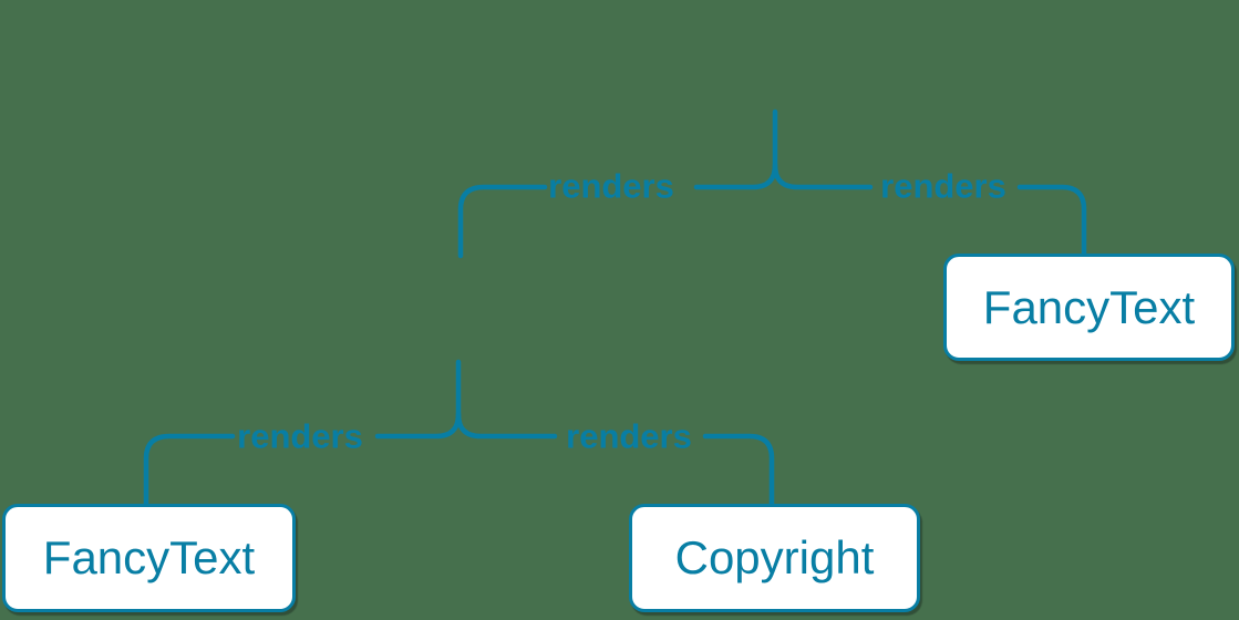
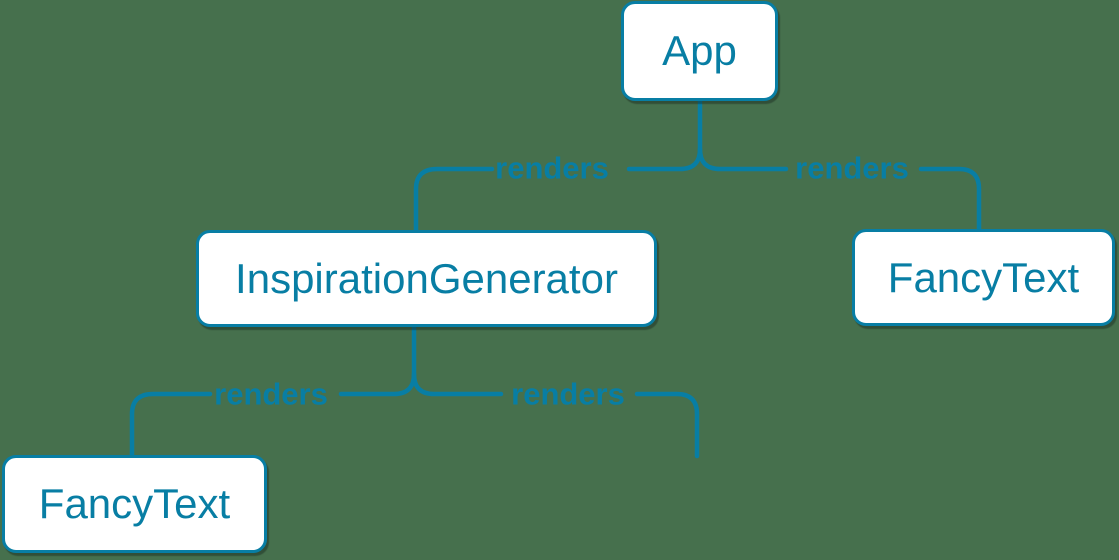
+ App
+ InspirationGenerator
  FancyText
  FancyText
- Copyright
  renders
  renders
  renders
  renders
